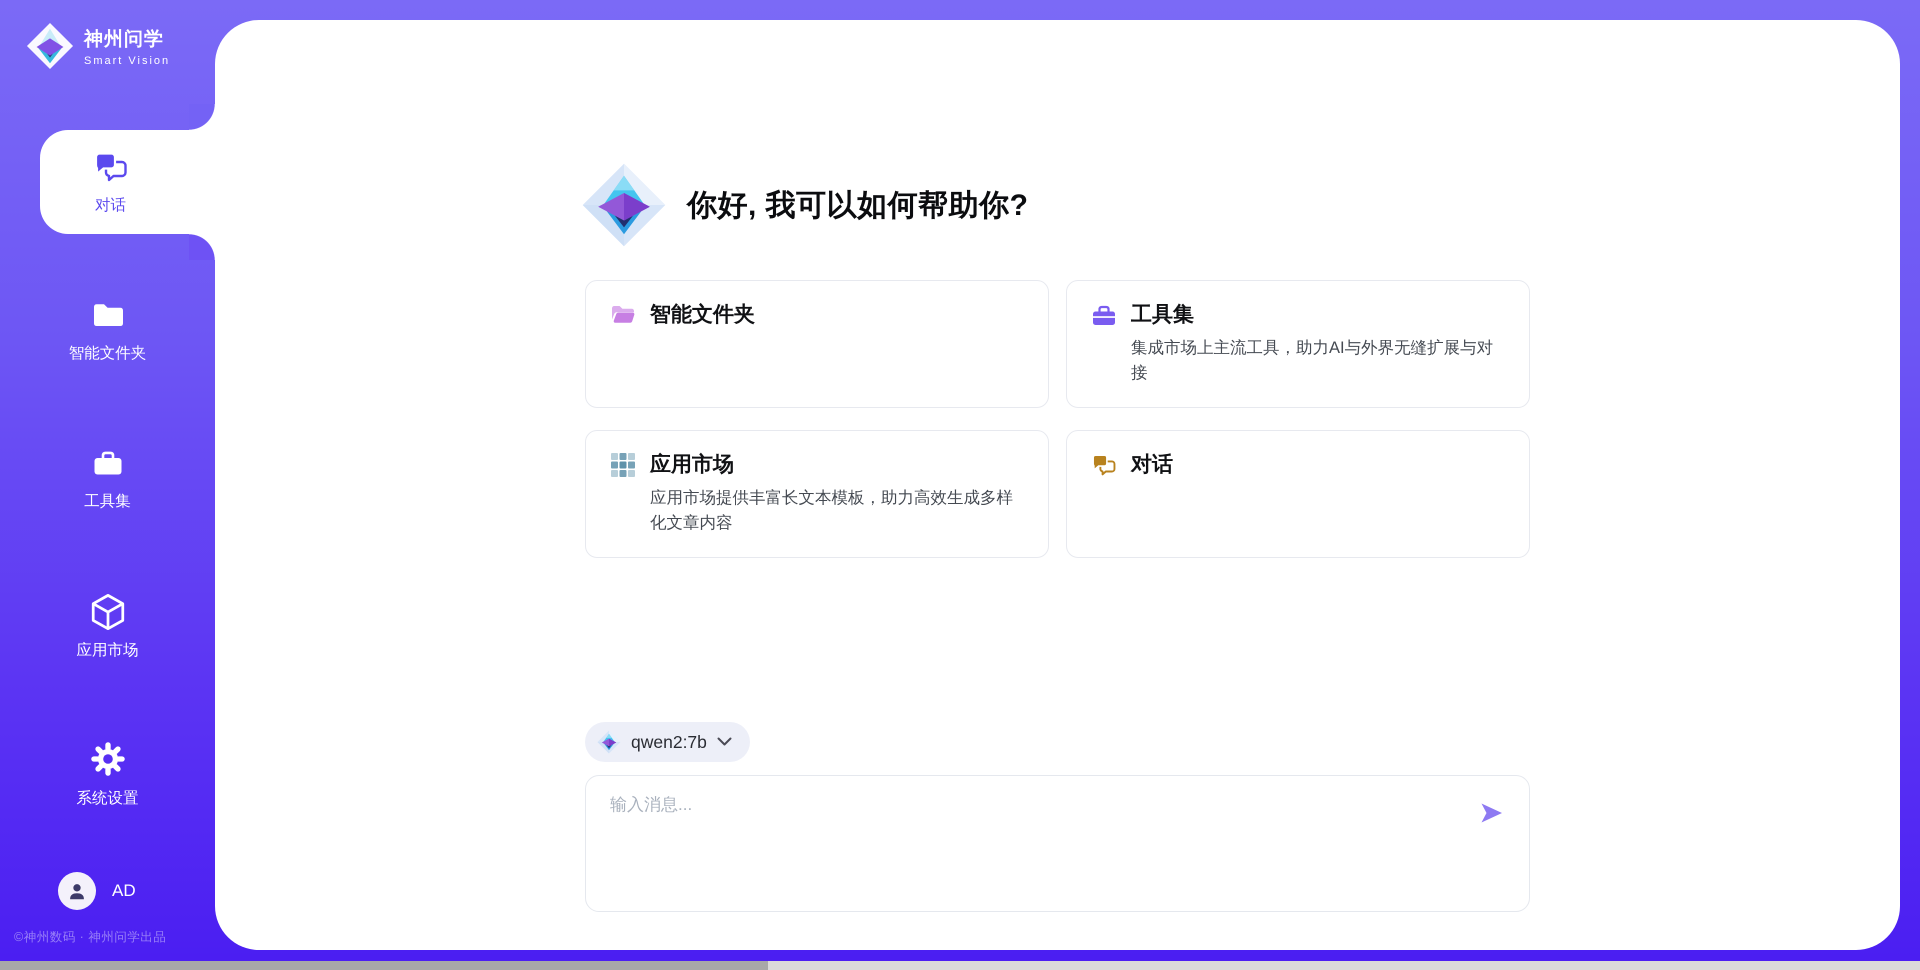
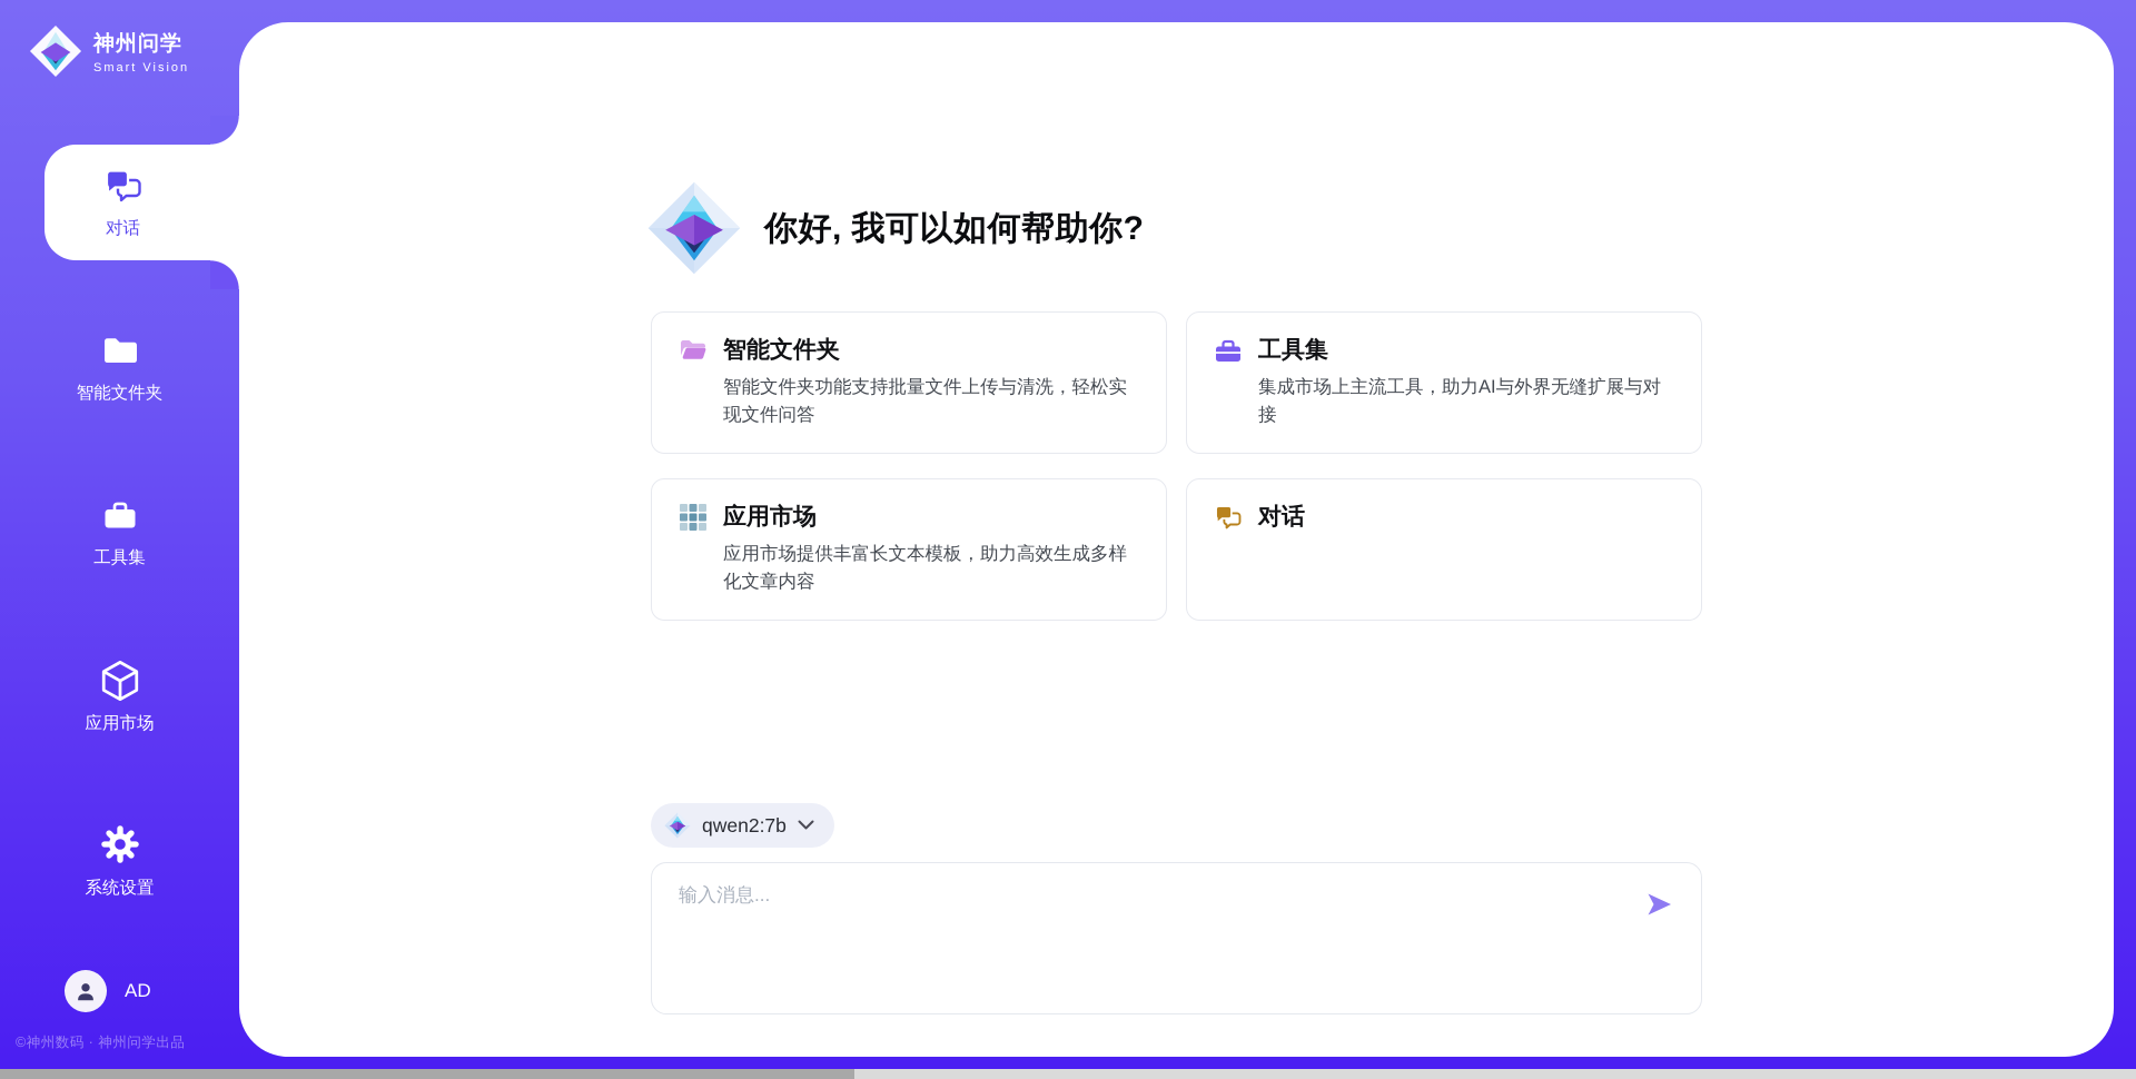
  神州问学
  Smart Vision
  对话
  智能文件夹
  工具集
  应用市场
  系统设置
  AD
  ©神州数码 · 神州问学出品
  你好, 我可以如何帮助你?
  智能文件夹
+ 智能文件夹功能支持批量文件上传与清洗，轻松实现文件问答
  工具集
  集成市场上主流工具，助力AI与外界无缝扩展与对接
  应用市场
  应用市场提供丰富长文本模板，助力高效生成多样化文章内容
  对话
  qwen2:7b
  输入消息...
